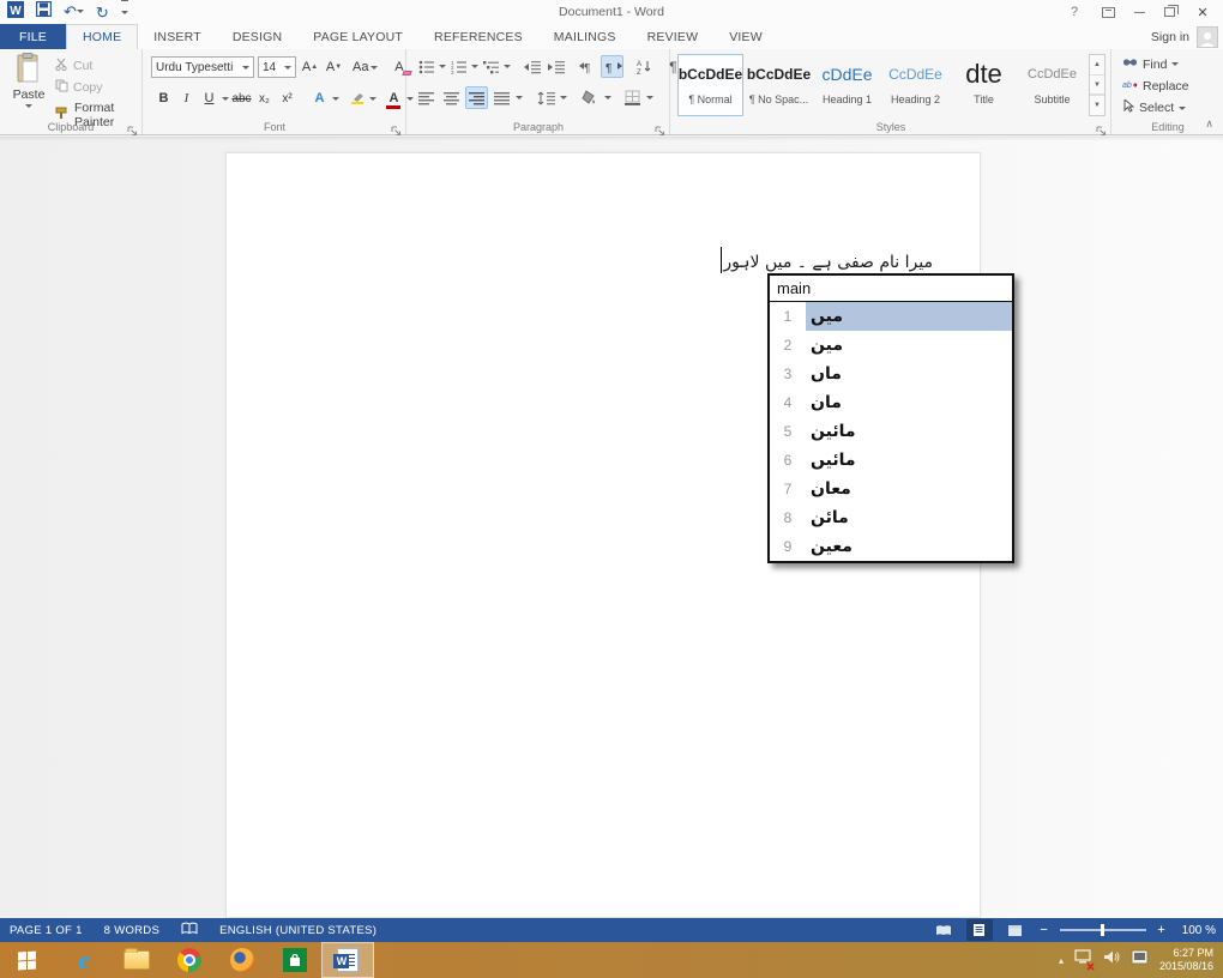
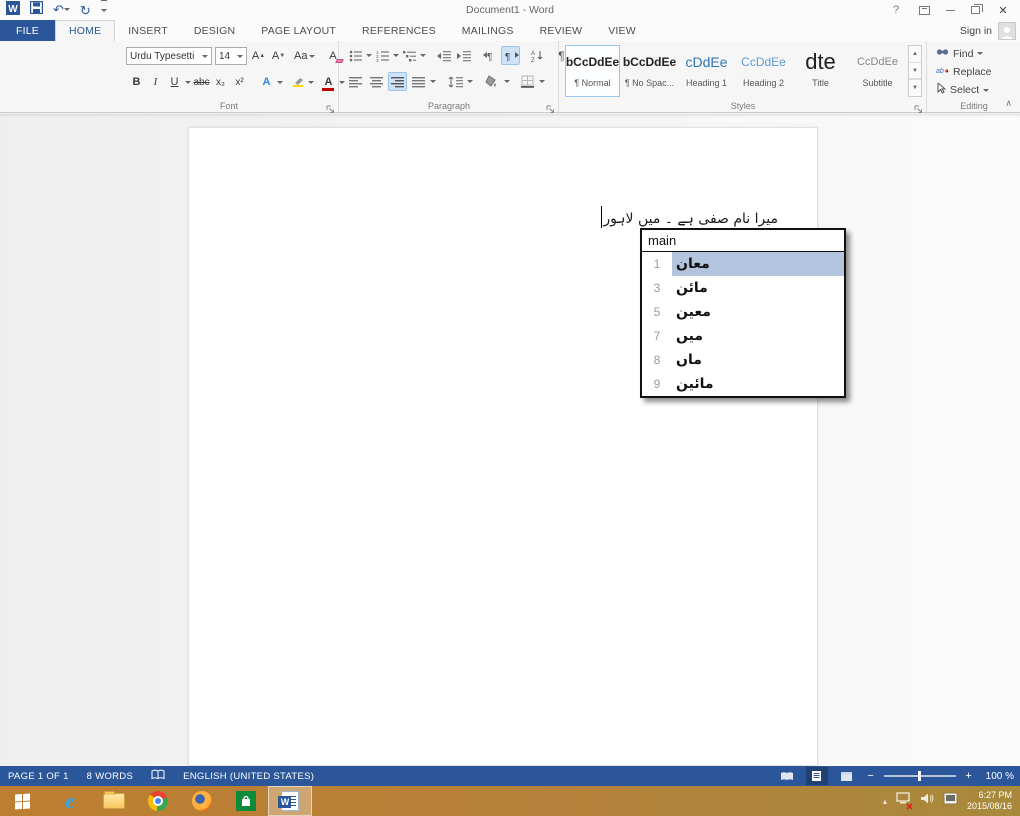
  W
  ↶
  ↻
  Document1 - Word
  ?
  ✕
  FILE
  HOME
  INSERT
  DESIGN
  PAGE LAYOUT
  REFERENCES
  MAILINGS
  REVIEW
  VIEW
  Sign in
- Paste
- Cut
- Copy
- Format Painter
- Clipboard
  Urdu Typesetti
  14
  A
  A
  Aa
  A
  B
  I
  U
  abc
  x₂
  x²
  A
  A
  Font
  ¶
  ¶
  ¶
  Paragraph
  bCcDdEe
  ¶ Normal
  bCcDdEe
  ¶ No Spac...
  cDdEe
  Heading 1
  CcDdEe
  Heading 2
  dte
  Title
  CcDdEe
  Subtitle
  Styles
  Find
  Replace
  Select
  Editing
  ∧
  میرا نام صفی ہے ۔ میں لاہور
  main
  1
- میں
+ معان
- 2
- مین
  3
- ماں
+ مائن
- 4
- مان
  5
- مائین
+ معین
- 6
- مائیں
  7
- معان
+ میں
  8
- مائن
+ ماں
  9
- معین
+ مائین
  PAGE 1 OF 1
  8 WORDS
  ENGLISH (UNITED STATES)
  −
  +
  100 %
  e
  W
  ▴
  6:27 PM
  2015/08/16
